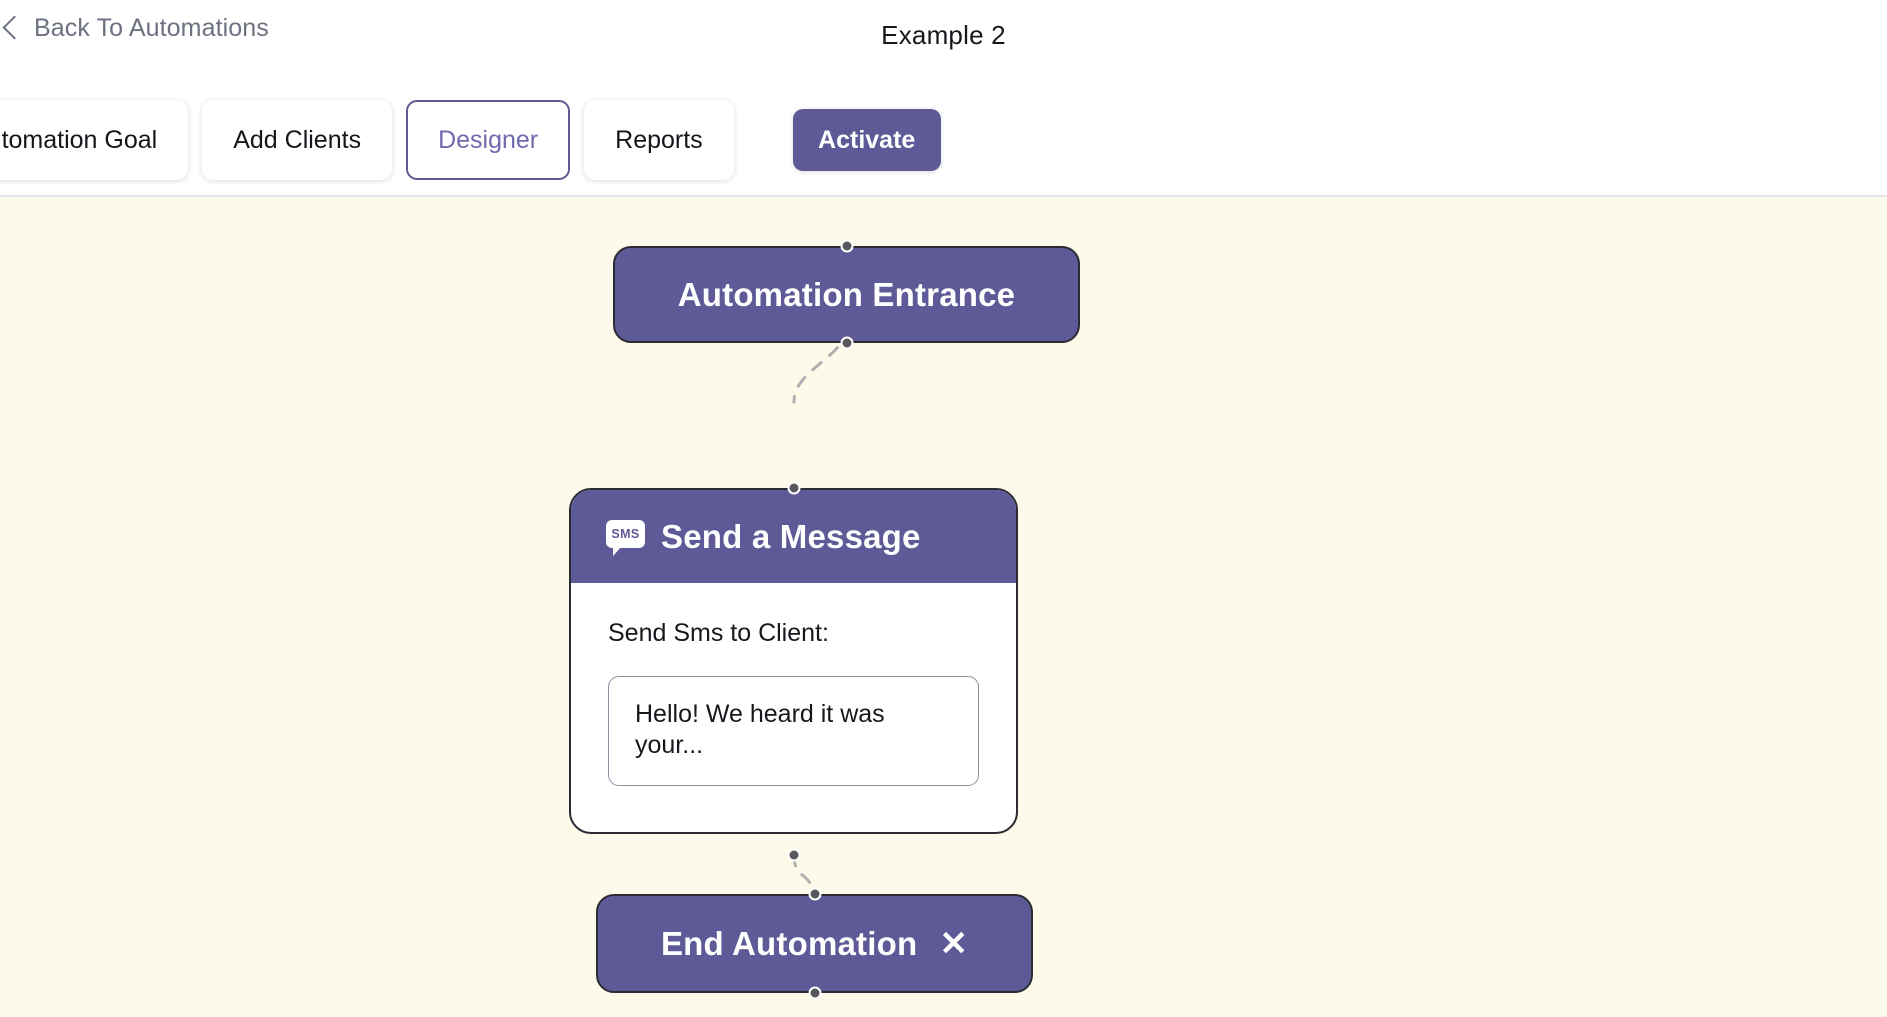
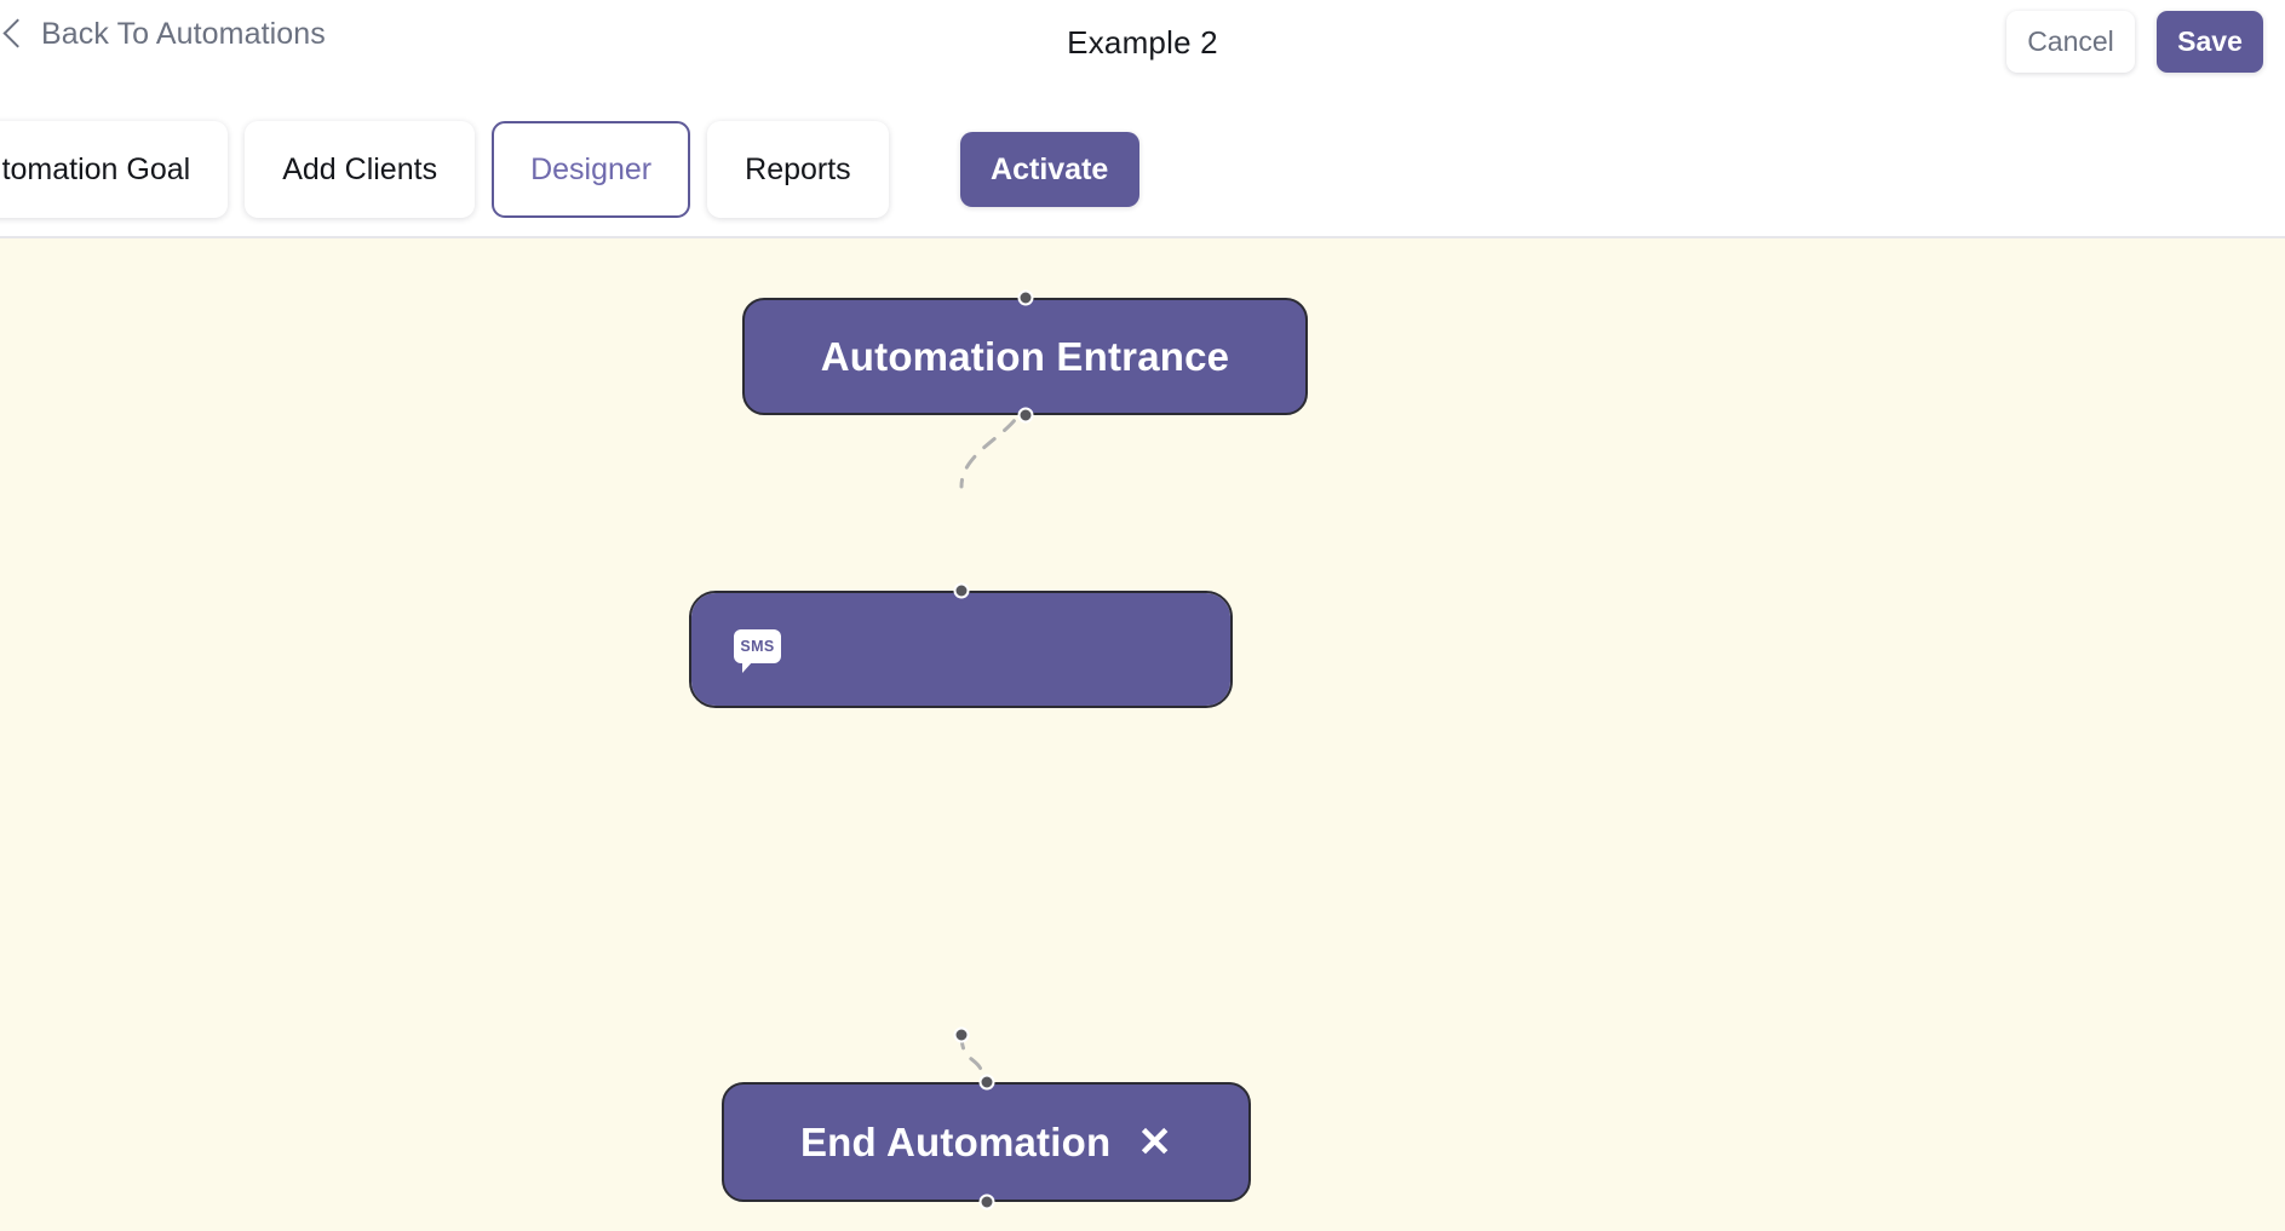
  Back To Automations
  Example 2
+ Cancel
+ Save
  tomation Goal
  Add Clients
  Designer
  Reports
  Activate
  Automation Entrance
  SMS
- Send a Message
- Send Sms to Client:
- Hello! We heard it was your...
  End Automation
  ✕
